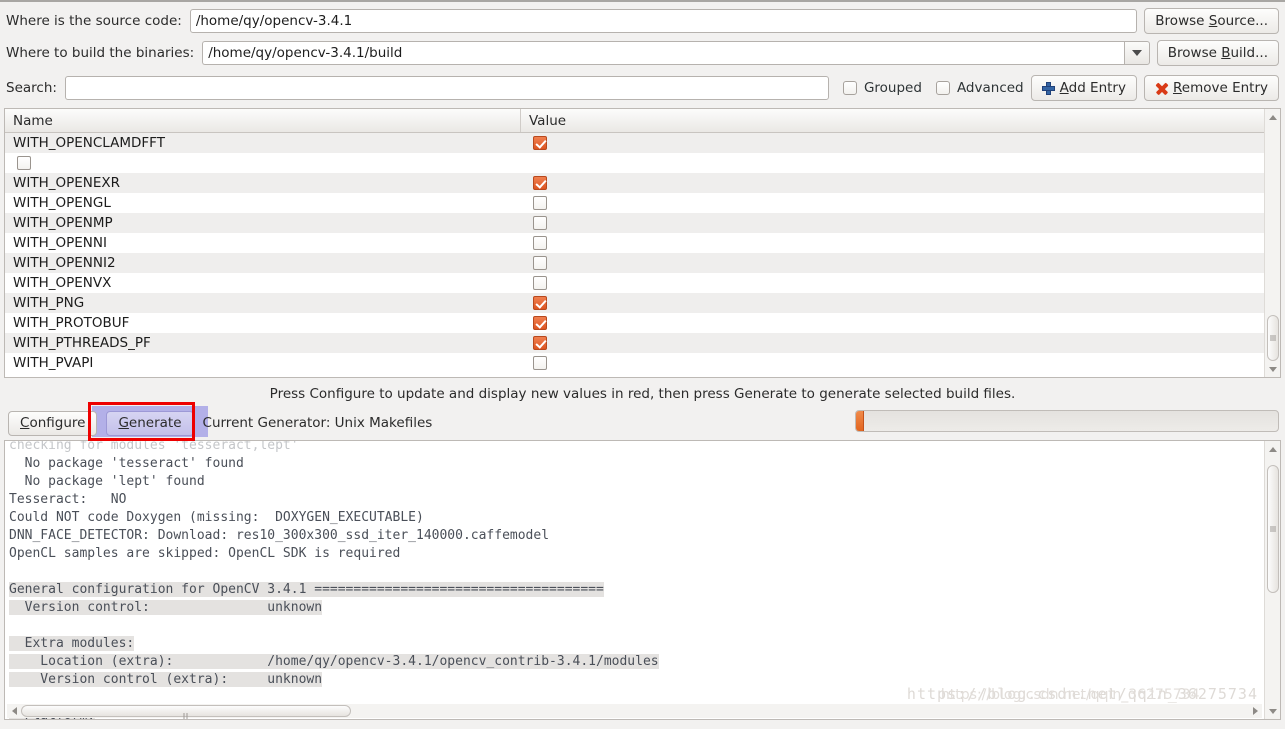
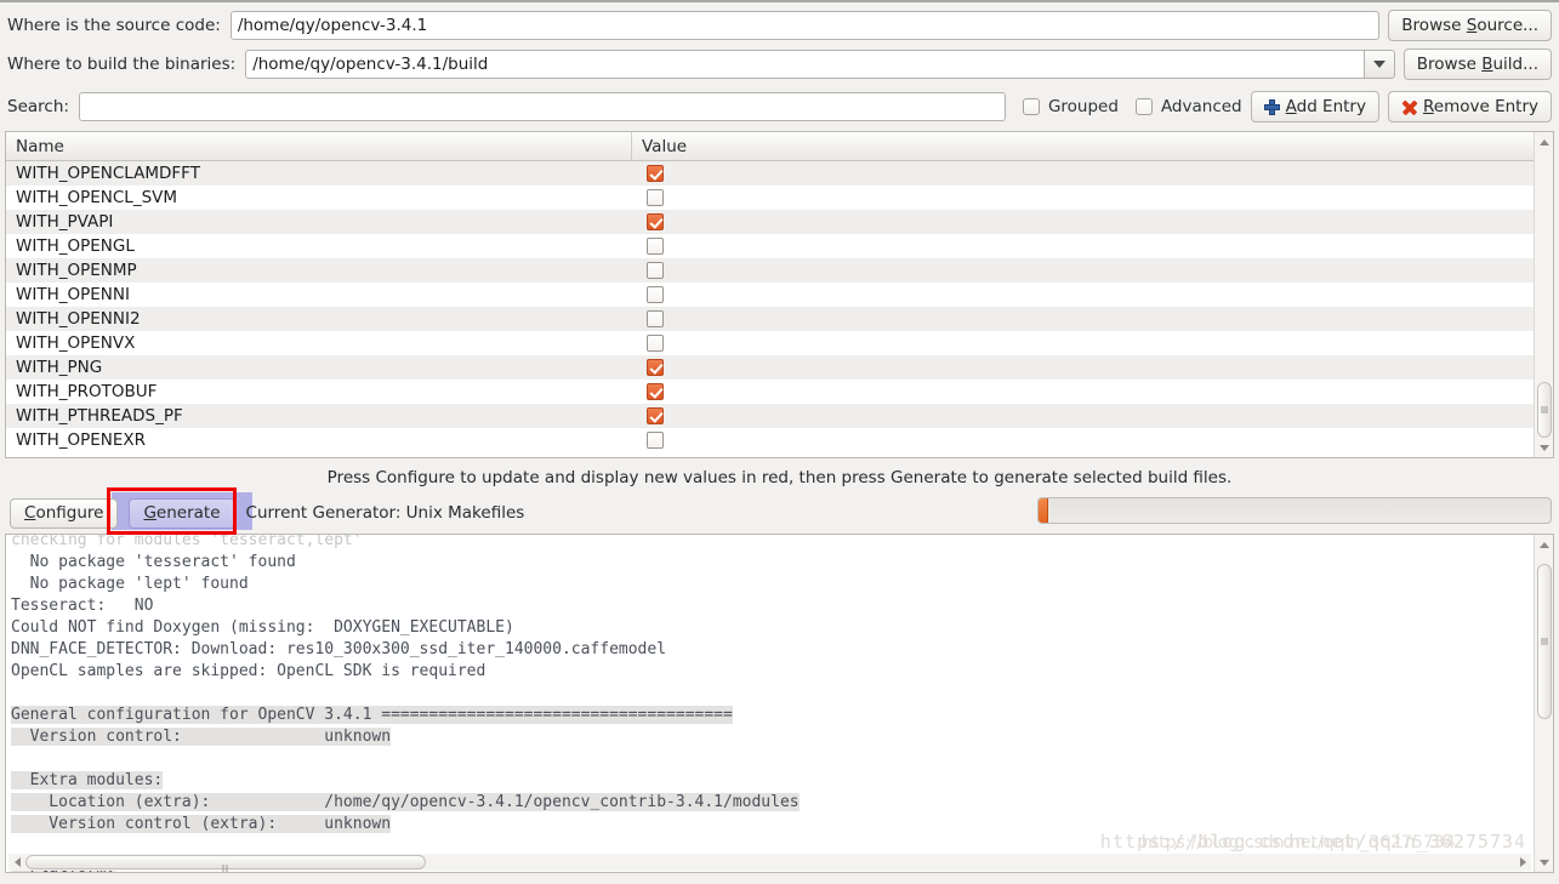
  Where is the source code:
  /home/qy/opencv-3.4.1
  Browse Source...
  Where to build the binaries:
  /home/qy/opencv-3.4.1/build
  Browse Build...
  Search:
  Grouped
  Advanced
  Add Entry
  Remove Entry
  Name
  Value
  WITH_OPENCLAMDFFT
+ WITH_OPENCL_SVM
- WITH_OPENEXR
+ WITH_PVAPI
  WITH_OPENGL
  WITH_OPENMP
  WITH_OPENNI
  WITH_OPENNI2
  WITH_OPENVX
  WITH_PNG
  WITH_PROTOBUF
  WITH_PTHREADS_PF
- WITH_PVAPI
+ WITH_OPENEXR
  Press Configure to update and display new values in red, then press Generate to generate selected build files.
  Configure
  Generate
  Current Generator: Unix Makefiles
  checking for modules 'tesseract,lept'
  No package 'tesseract' found
  No package 'lept' found
  Tesseract: NO
- Could NOT code Doxygen (missing: DOXYGEN_EXECUTABLE)
+ Could NOT find Doxygen (missing: DOXYGEN_EXECUTABLE)
  DNN_FACE_DETECTOR: Download: res10_300x300_ssd_iter_140000.caffemodel
  OpenCL samples are skipped: OpenCL SDK is required
  General configuration for OpenCV 3.4.1 =====================================
  Version control: unknown
  Extra modules:
  Location (extra): /home/qy/opencv-3.4.1/opencv_contrib-3.4.1/modules
  Version control (extra): unknown
  https://blog.csdn.net/qqin_36275734
  https://blog.csdn.net/qqin_36275734
